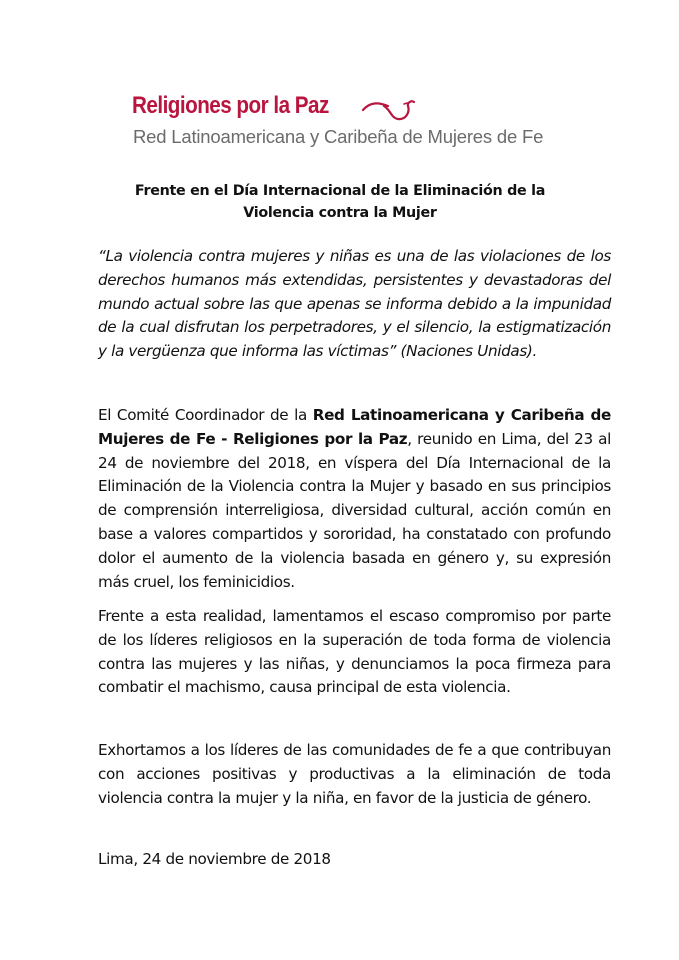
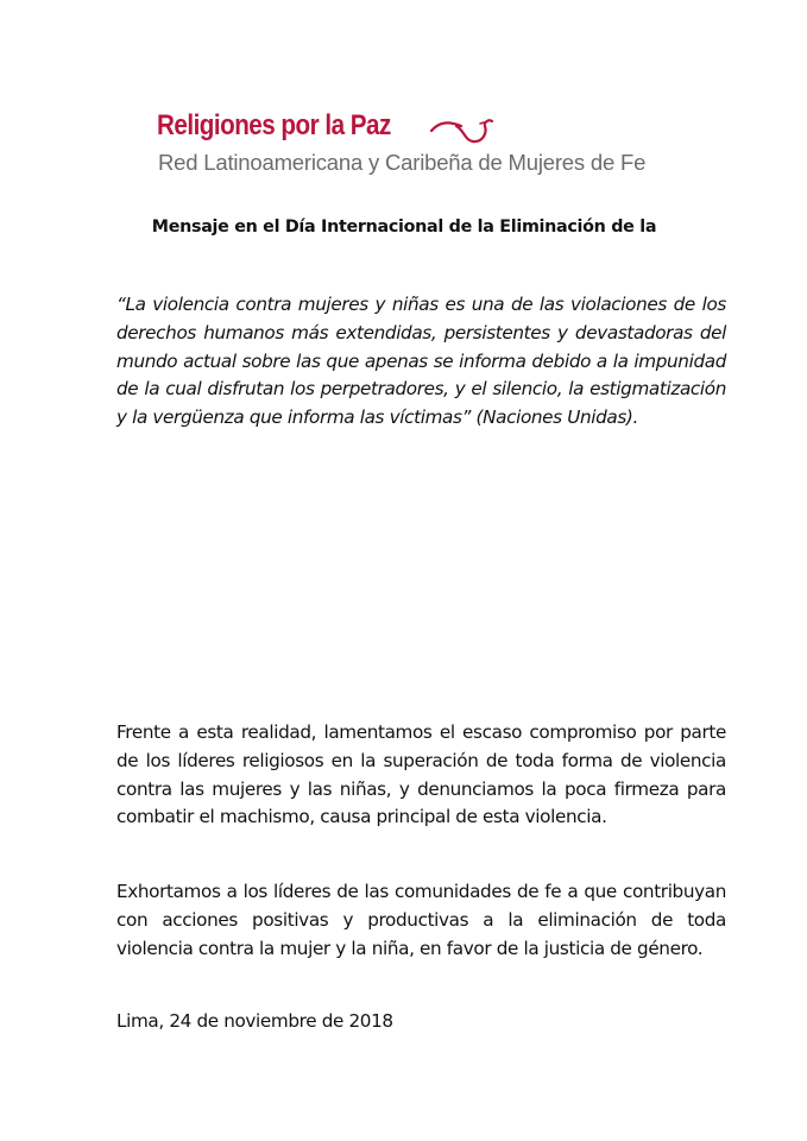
  Religiones por la Paz
  Red Latinoamericana y Caribeña de Mujeres de Fe
- Frente en el Día Internacional de la Eliminación de la
+ Mensaje en el Día Internacional de la Eliminación de la
- Violencia contra la Mujer
  “La violencia contra mujeres y niñas es una de las violaciones de los derechos humanos más extendidas, persistentes y devastadoras del mundo actual sobre las que apenas se informa debido a la impunidad de la cual disfrutan los perpetradores, y el silencio, la estigmatización y la vergüenza que informa las víctimas” (Naciones Unidas).
- El Comité Coordinador de la Red Latinoamericana y Caribeña de Mujeres de Fe - Religiones por la Paz, reunido en Lima, del 23 al 24 de noviembre del 2018, en víspera del Día Internacional de la Eliminación de la Violencia contra la Mujer y basado en sus principios de comprensión interreligiosa, diversidad cultural, acción común en base a valores compartidos y sororidad, ha constatado con profundo dolor el aumento de la violencia basada en género y, su expresión más cruel, los feminicidios.
  Frente a esta realidad, lamentamos el escaso compromiso por parte de los líderes religiosos en la superación de toda forma de violencia contra las mujeres y las niñas, y denunciamos la poca firmeza para combatir el machismo, causa principal de esta violencia.
  Exhortamos a los líderes de las comunidades de fe a que contribuyan con acciones positivas y productivas a la eliminación de toda violencia contra la mujer y la niña, en favor de la justicia de género.
  Lima, 24 de noviembre de 2018
